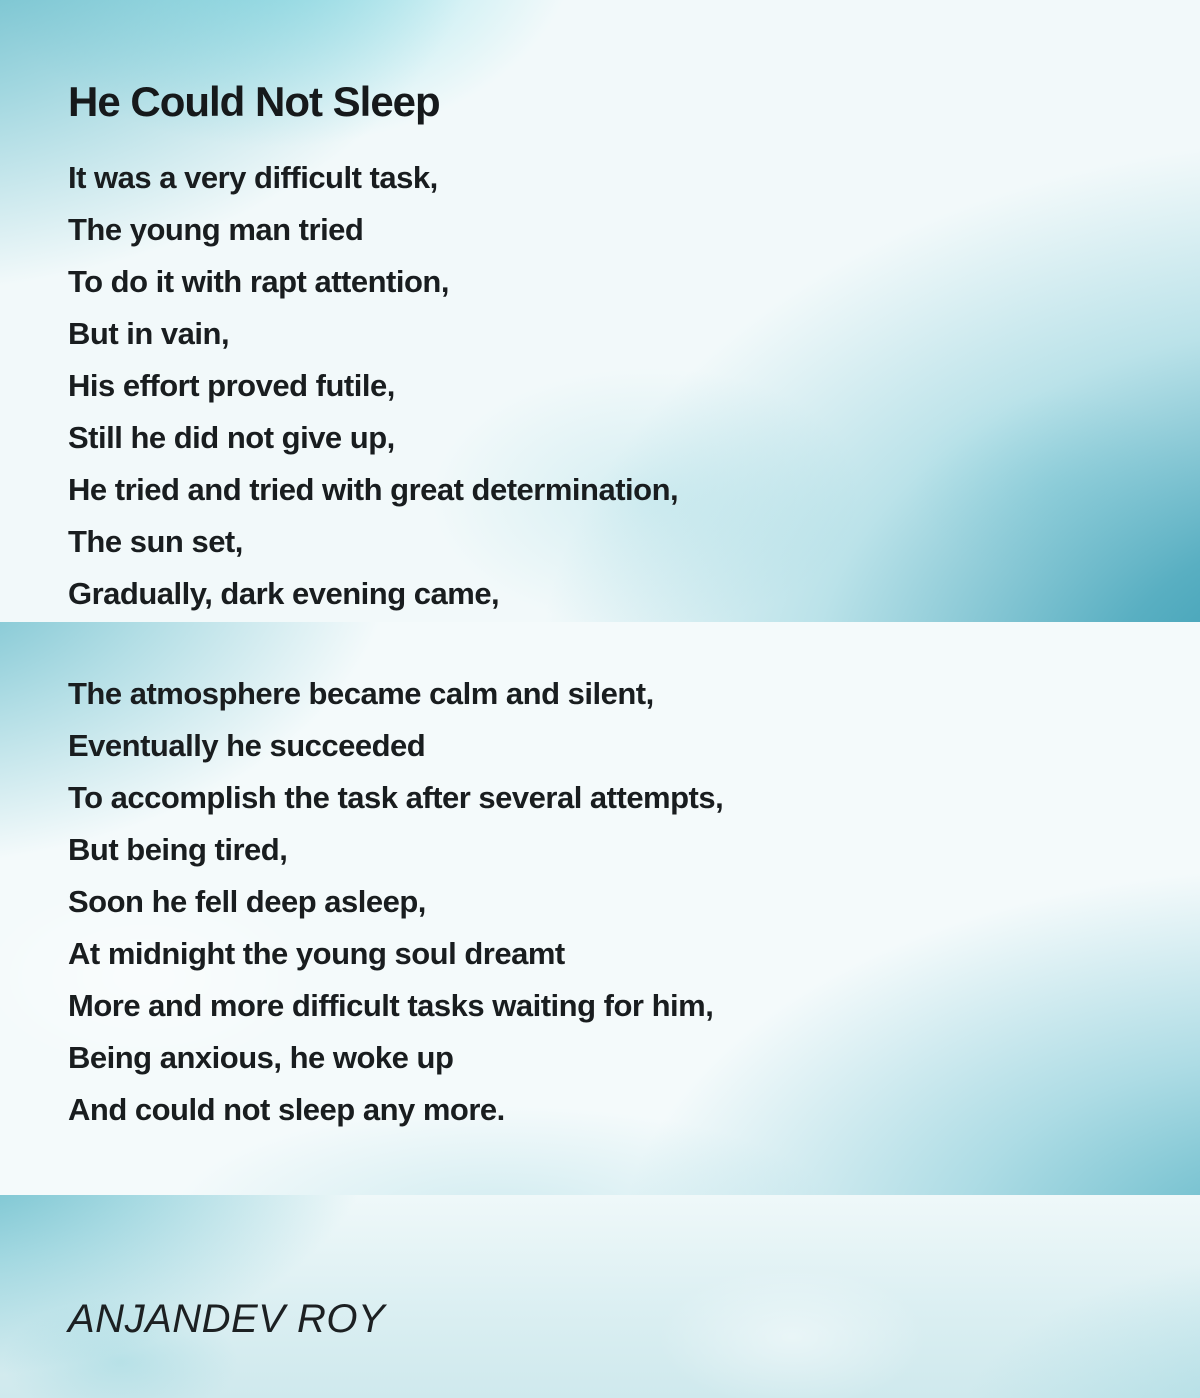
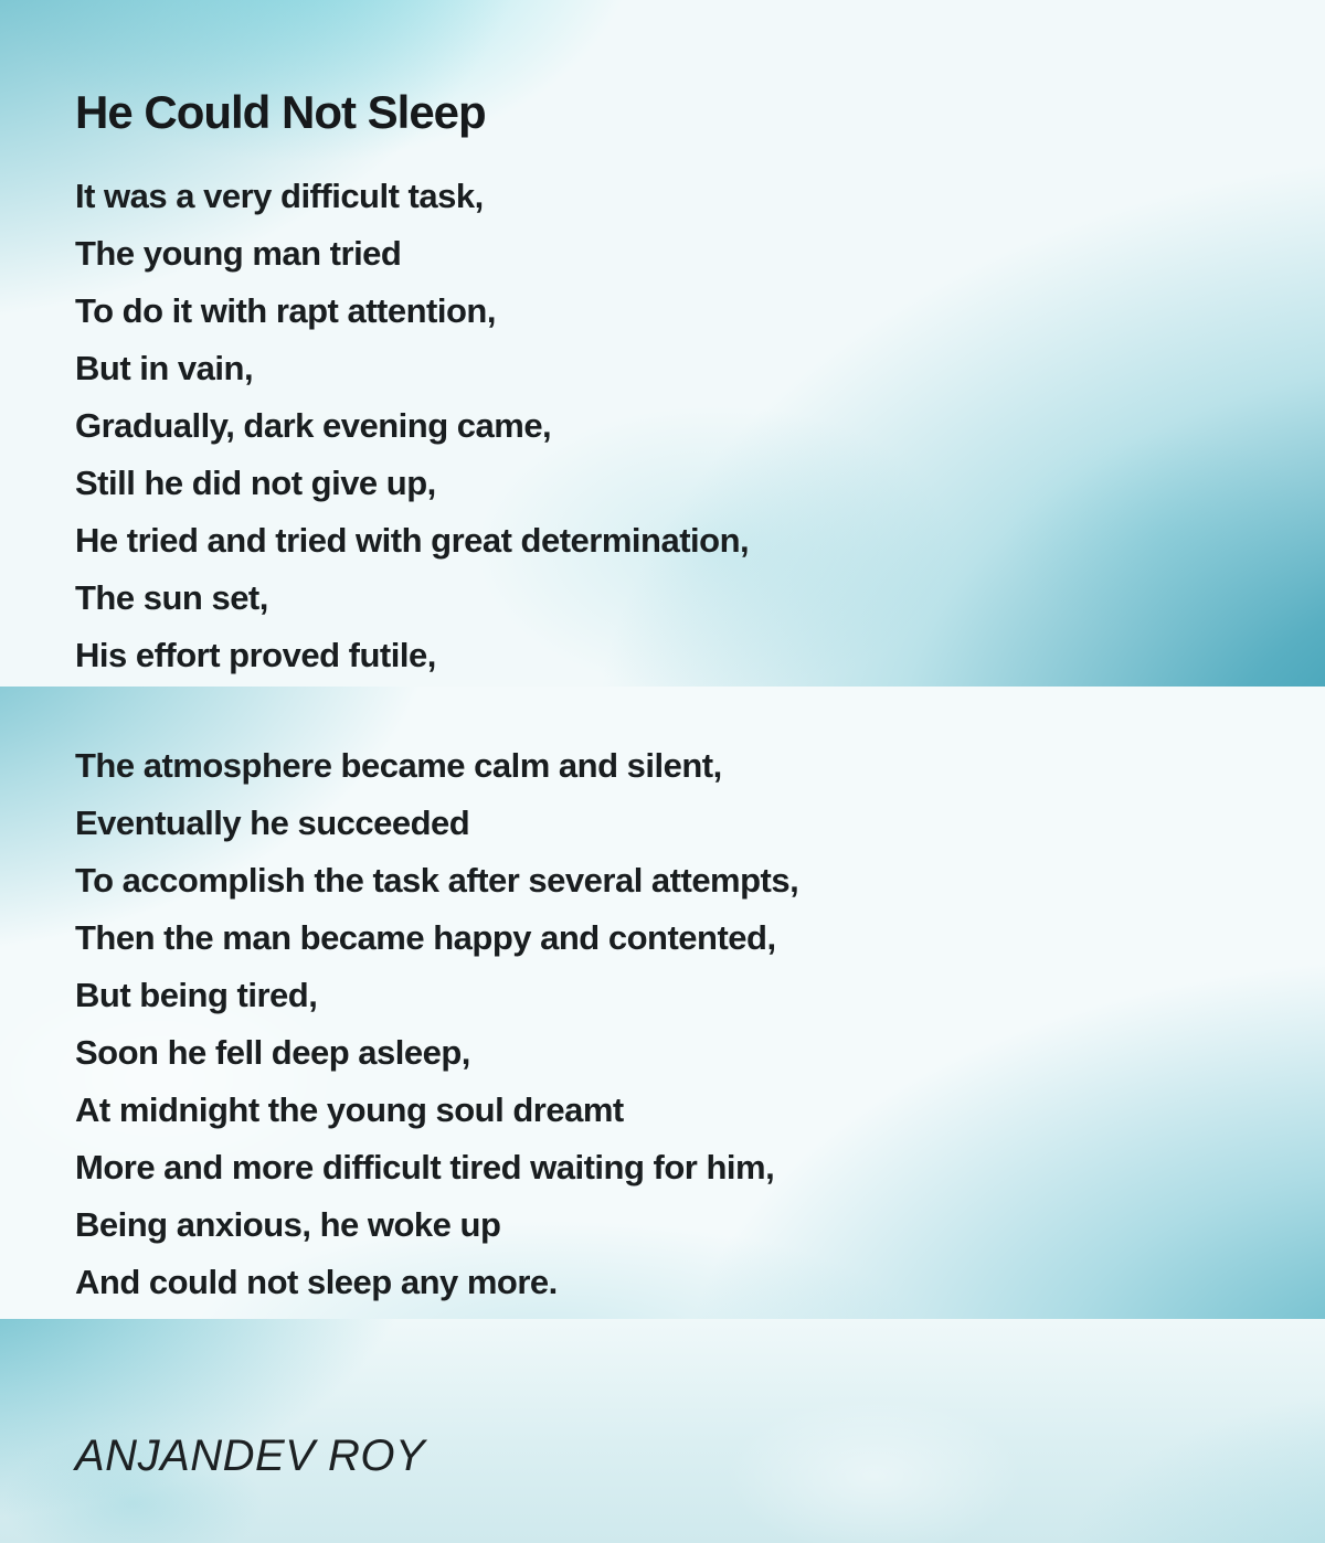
  He Could Not Sleep
  It was a very difficult task,
  The young man tried
  To do it with rapt attention,
  But in vain,
- His effort proved futile,
+ Gradually, dark evening came,
  Still he did not give up,
  He tried and tried with great determination,
  The sun set,
- Gradually, dark evening came,
+ His effort proved futile,
  The atmosphere became calm and silent,
  Eventually he succeeded
  To accomplish the task after several attempts,
+ Then the man became happy and contented,
  But being tired,
  Soon he fell deep asleep,
  At midnight the young soul dreamt
- More and more difficult tasks waiting for him,
+ More and more difficult tired waiting for him,
  Being anxious, he woke up
  And could not sleep any more.
  ANJANDEV ROY
